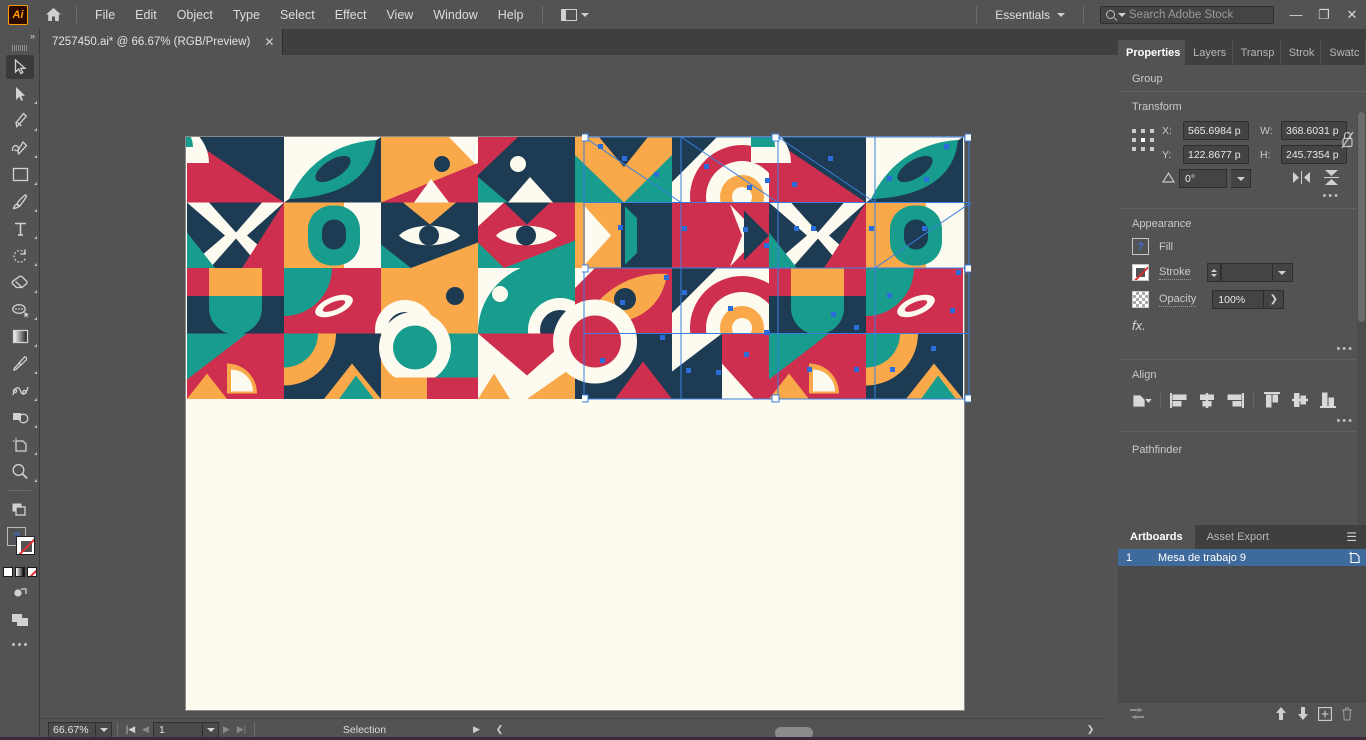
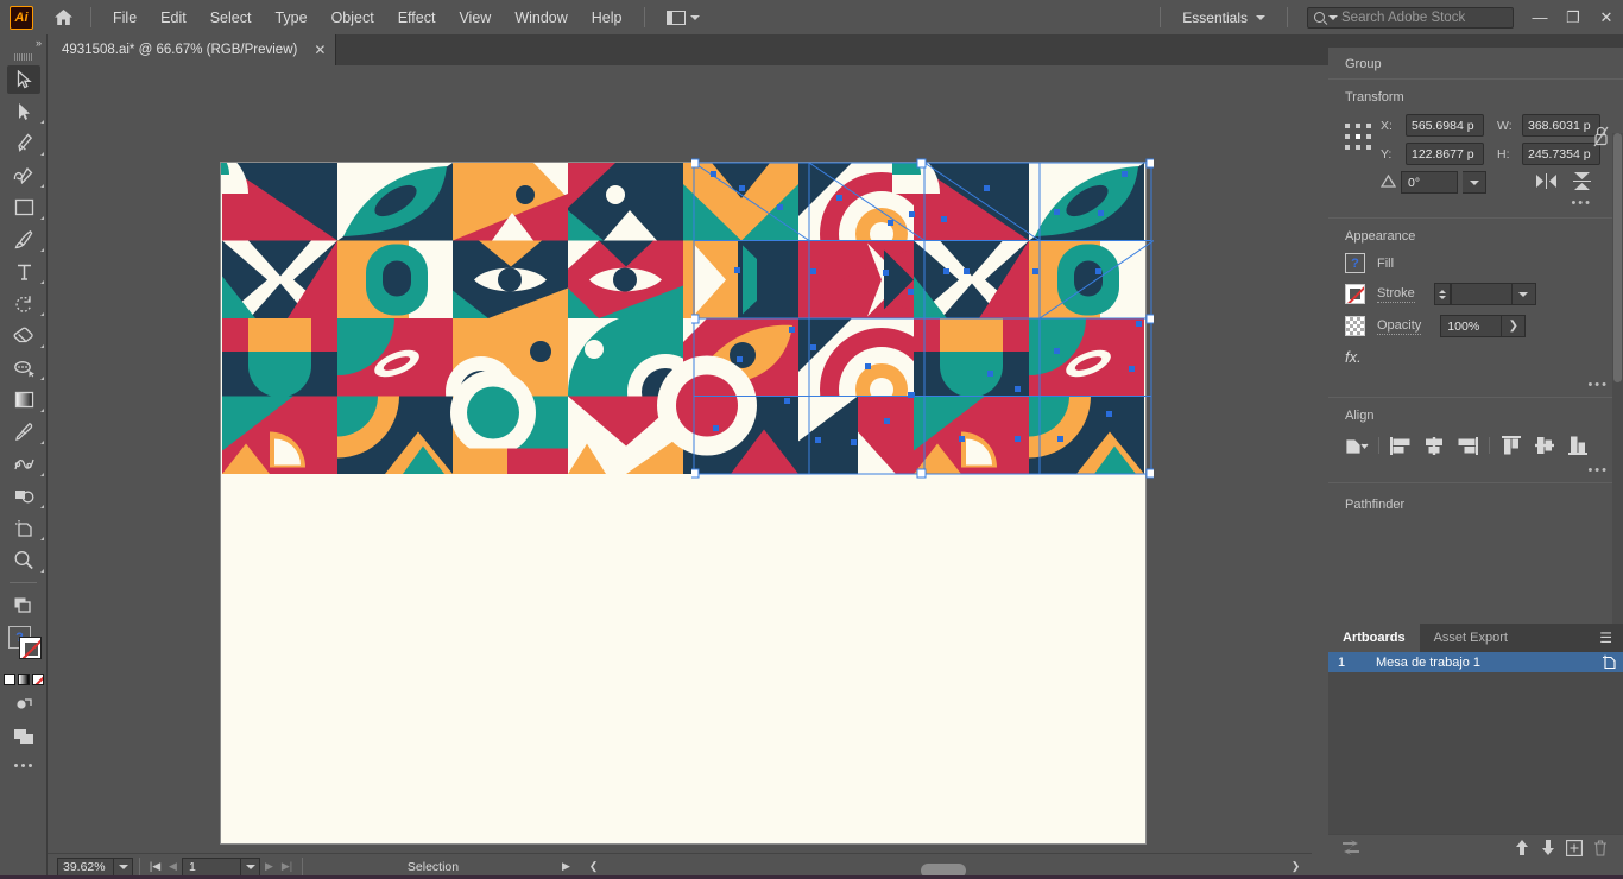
  Ai
  File
  Edit
- Object
+ Select
  Type
- Select
+ Object
  Effect
  View
  Window
  Help
  Essentials
  Search Adobe Stock
  —
  ❐
  ✕
- 7257450.ai* @ 66.67% (RGB/Preview)
+ 4931508.ai* @ 66.67% (RGB/Preview)
  ✕
  »
- 66.67%
+ 39.62%
  |◀
  ◀
  1
  ▶
  ▶|
  Selection
  ▶
  ❮
  ❯
- Properties
- Layers
- Transp
- Strok
- Swatc
  Group
  Transform
  X:
  565.6984 p
  W:
  368.6031 p
  Y:
  122.8677 p
  H:
  245.7354 p
  0°
  •••
  Appearance
  ?
  Fill
  Stroke
  Opacity
  100%
  ❯
  fx.
  •••
  Align
  •••
  Pathfinder
  Artboards
  Asset Export
  ☰
  1
- Mesa de trabajo 9
+ Mesa de trabajo 1
